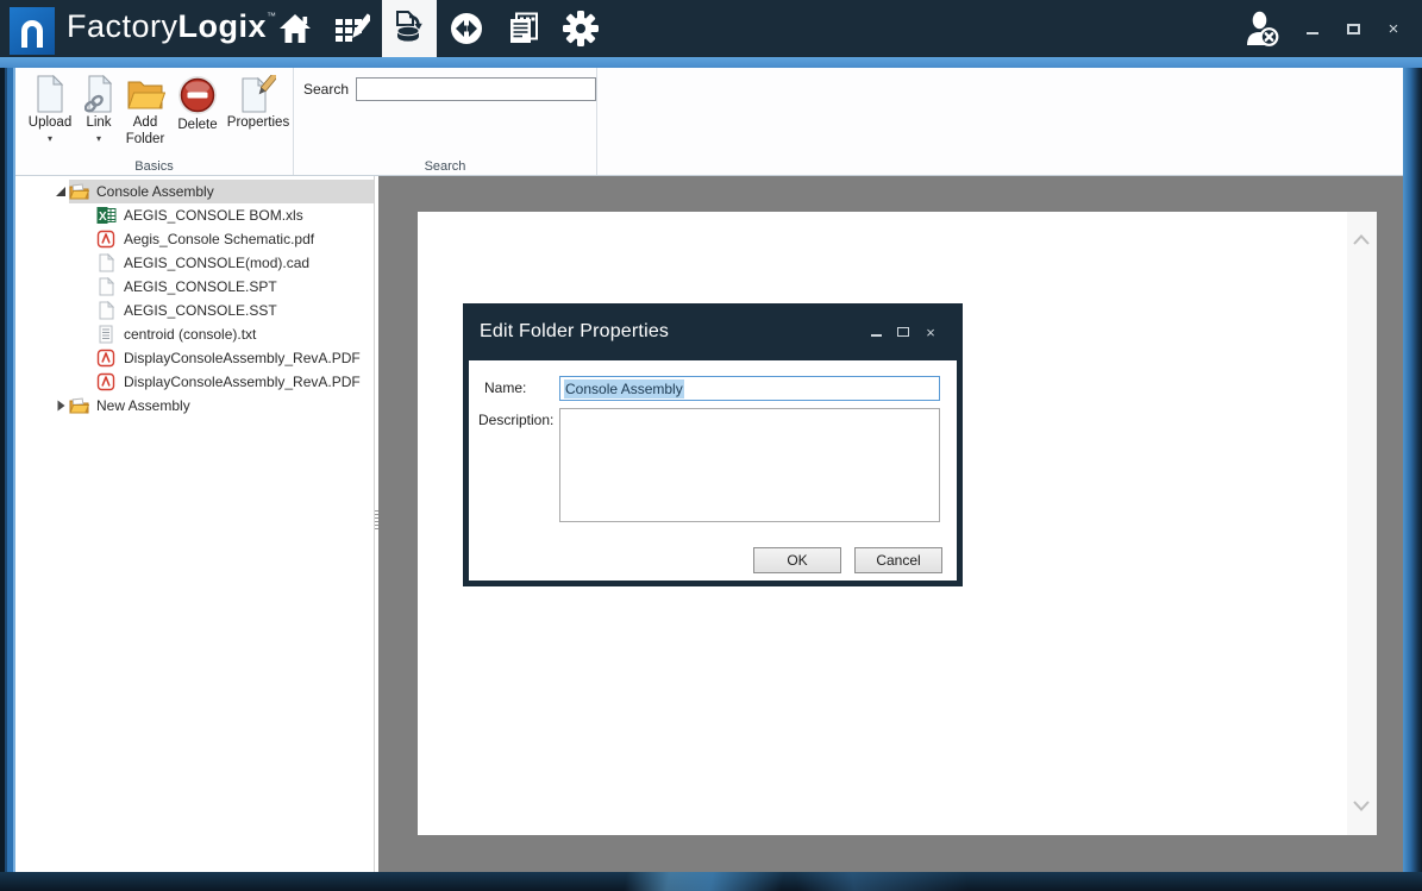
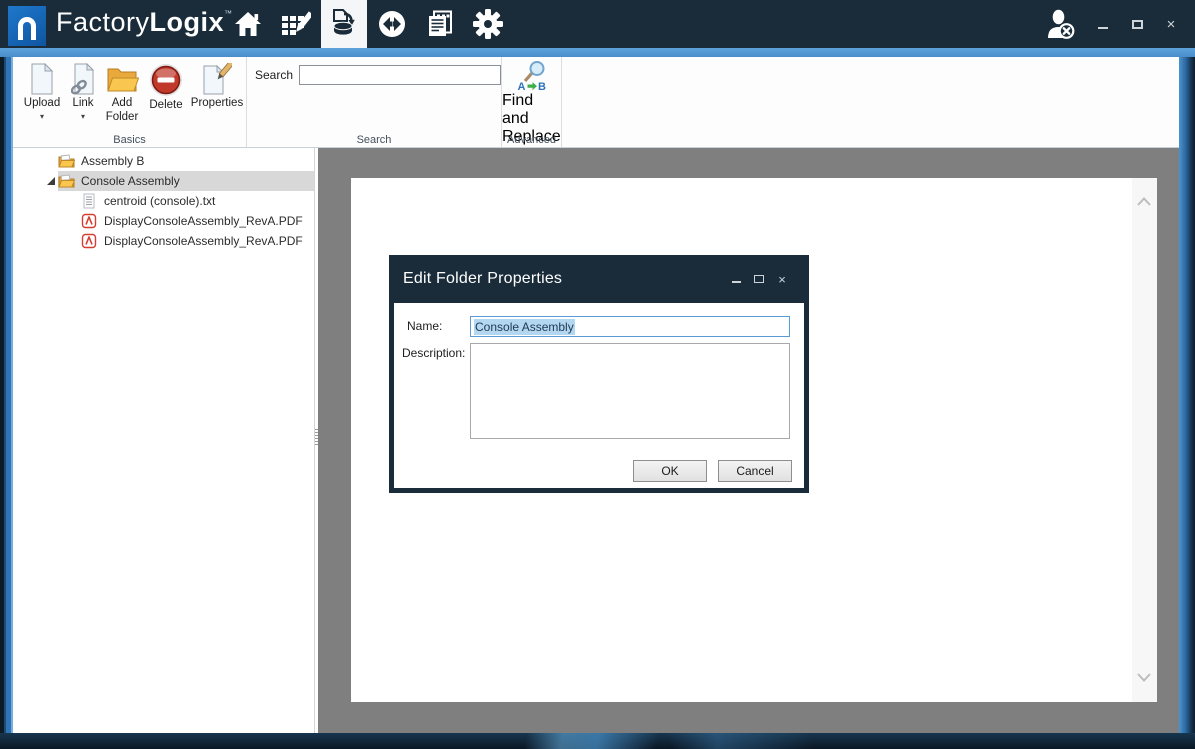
  FactoryLogix™
  ×
  Upload
  ▾
  Link
  ▾
  Add Folder
  Delete
  Properties
  Basics
  Search
  Search
+ A
+ B
+ Find and Replace
+ Advanced
+ Assembly B
  Console Assembly
- X
- AEGIS_CONSOLE BOM.xls
- Aegis_Console Schematic.pdf
- AEGIS_CONSOLE(mod).cad
- AEGIS_CONSOLE.SPT
- AEGIS_CONSOLE.SST
  centroid (console).txt
  DisplayConsoleAssembly_RevA.PDF
  DisplayConsoleAssembly_RevA.PDF
- New Assembly
  Edit Folder Properties
  ×
  Name:
  Console Assembly
  Description:
  OK
  Cancel
